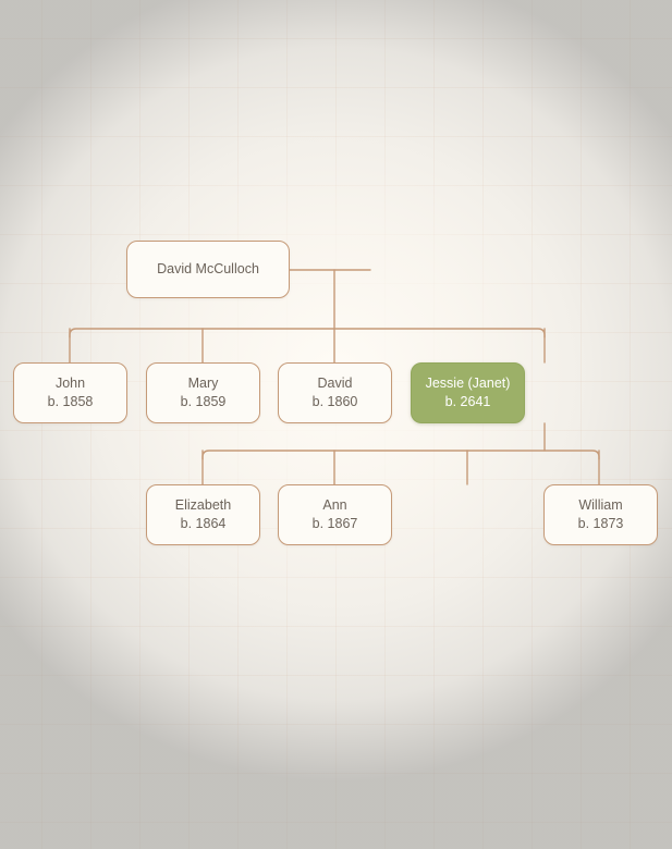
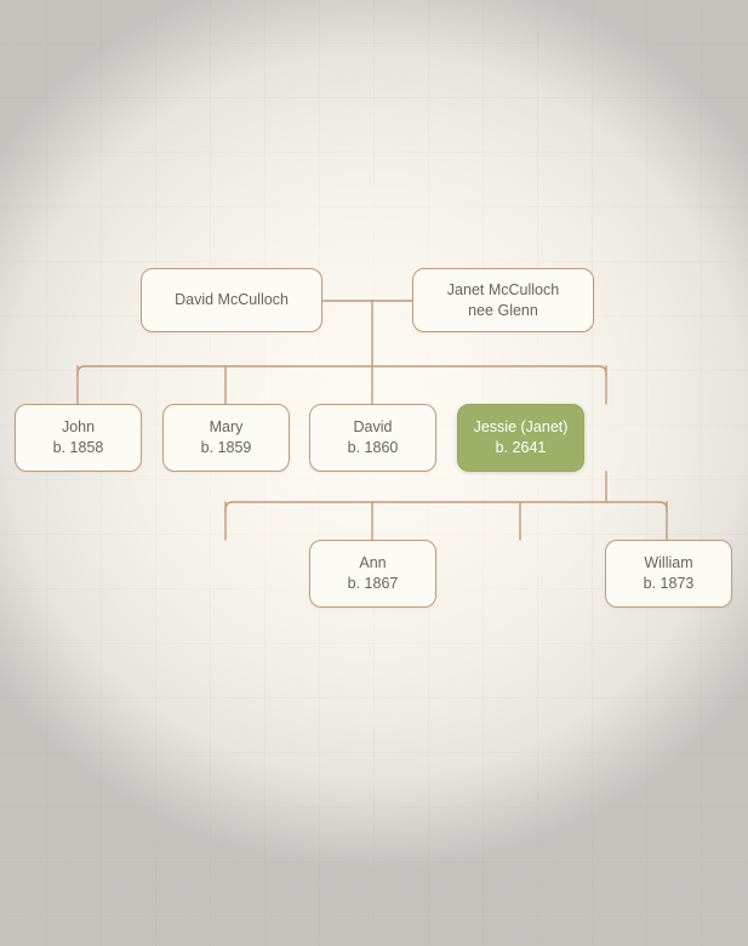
  David McCulloch
+ Janet McCulloch
+ nee Glenn
  John
  b. 1858
  Mary
  b. 1859
  David
  b. 1860
  Jessie (Janet)
  b. 2641
- Elizabeth
- b. 1864
  Ann
  b. 1867
  William
  b. 1873
